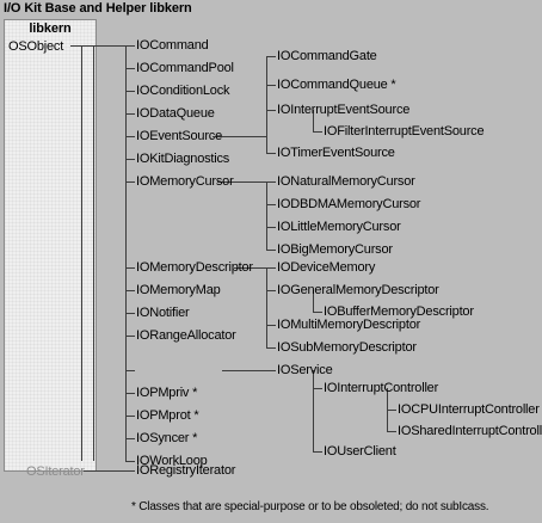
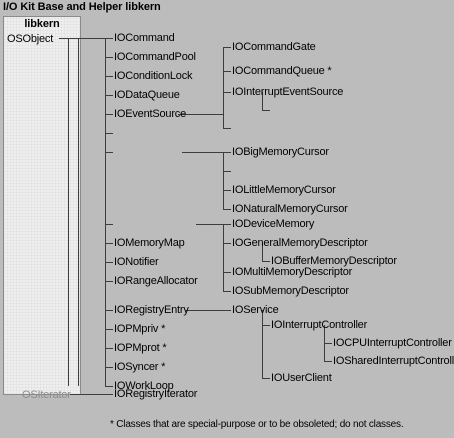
  I/O Kit Base and Helper libkern
  libkern
  OSObject
  OSIterator
  IOCommand
  IOCommandPool
  IOConditionLock
  IODataQueue
  IOEventSource
- IOKitDiagnostics
- IOMemoryCursor
- IOMemoryDescriptor
  IOMemoryMap
  IONotifier
  IORangeAllocator
+ IORegistryEntry
  IOPMpriv *
  IOPMprot *
  IOSyncer *
  IOWorkLoop
  IORegistryIterator
  IOCommandGate
  IOCommandQueue *
  IOInterruptEventSource
- IOTimerEventSource
- IONaturalMemoryCursor
+ IOBigMemoryCursor
- IODBDMAMemoryCursor
  IOLittleMemoryCursor
- IOBigMemoryCursor
+ IONaturalMemoryCursor
  IODeviceMemory
  IOGeneralMemoryDescriptor
  IOMultiMemoryDescriptor
  IOSubMemoryDescriptor
  IOService
- IOFilterInterruptEventSource
  IOBufferMemoryDescriptor
  IOInterruptController
  IOUserClient
  IOCPUInterruptController
  IOSharedInterruptControll
- * Classes that are special-purpose or to be obsoleted; do not subIcass.
+ * Classes that are special-purpose or to be obsoleted; do not classes.
